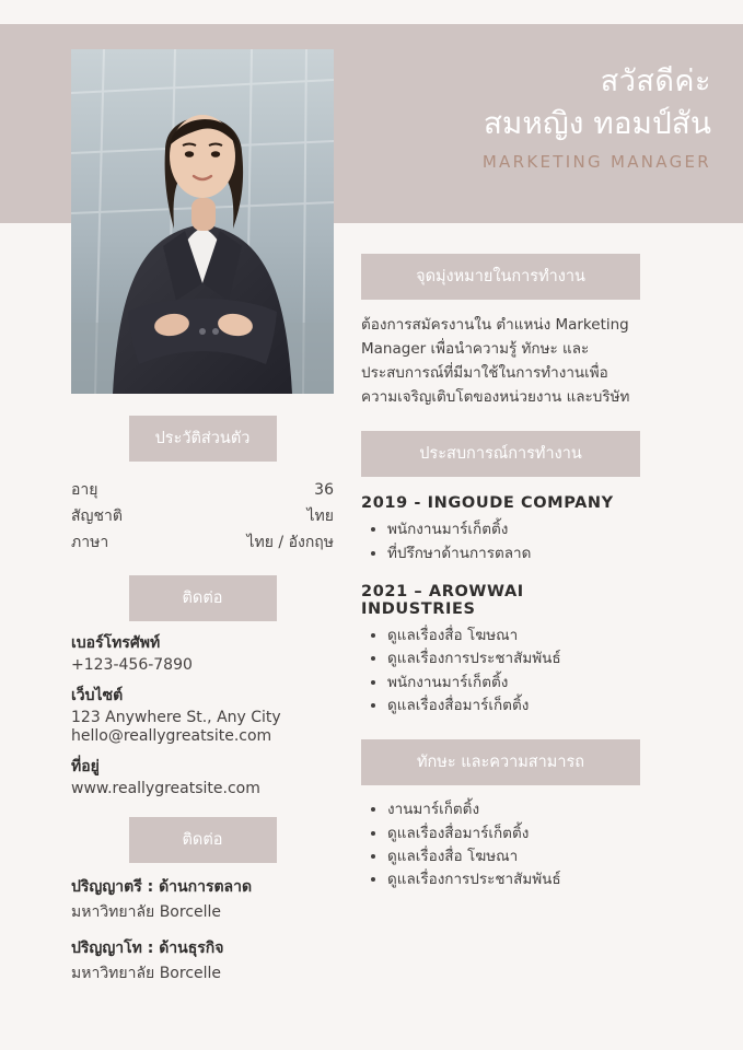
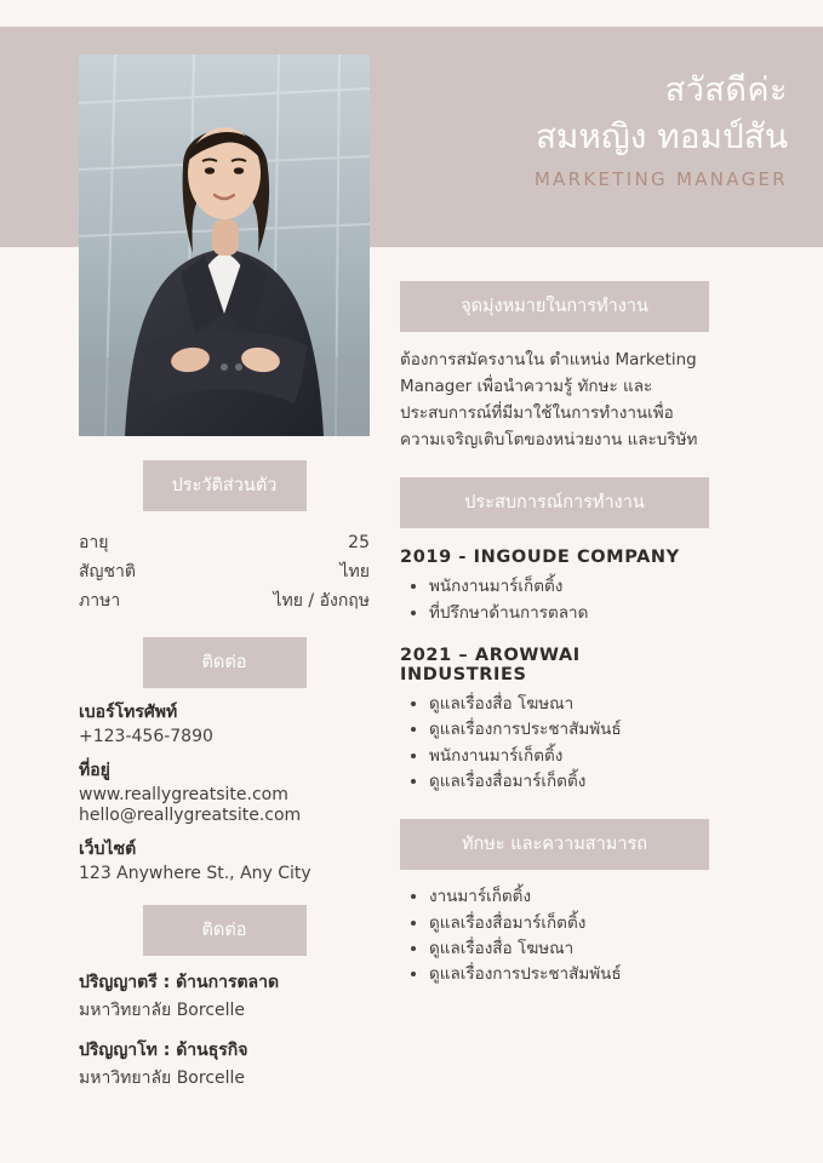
  สวัสดีค่ะ
  สมหญิง ทอมป์สัน
  MARKETING MANAGER
  ประวัติส่วนตัว
  อายุ
- 36
+ 25
  สัญชาติ
  ไทย
  ภาษา
  ไทย / อังกฤษ
  ติดต่อ
  เบอร์โทรศัพท์
  +123-456-7890
- เว็บไซต์
+ ที่อยู่
- 123 Anywhere St., Any City
+ www.reallygreatsite.com
  hello@reallygreatsite.com
- ที่อยู่
+ เว็บไซต์
- www.reallygreatsite.com
+ 123 Anywhere St., Any City
  ติดต่อ
  ปริญญาตรี : ด้านการตลาด
  มหาวิทยาลัย Borcelle
  ปริญญาโท : ด้านธุรกิจ
  มหาวิทยาลัย Borcelle
  จุดมุ่งหมายในการทำงาน
  ต้องการสมัครงานใน ตำแหน่ง Marketing Manager เพื่อนำความรู้ ทักษะ และประสบการณ์ที่มีมาใช้ในการทำงานเพื่อความเจริญเติบโตของหน่วยงาน และบริษัท
  ประสบการณ์การทำงาน
  2019 - INGOUDE COMPANY
  พนักงานมาร์เก็ตติ้ง
  ที่ปรึกษาด้านการตลาด
  2021 – AROWWAI INDUSTRIES
  ดูแลเรื่องสื่อ โฆษณา
  ดูแลเรื่องการประชาสัมพันธ์
  พนักงานมาร์เก็ตติ้ง
  ดูแลเรื่องสื่อมาร์เก็ตติ้ง
  ทักษะ และความสามารถ
  งานมาร์เก็ตติ้ง
  ดูแลเรื่องสื่อมาร์เก็ตติ้ง
  ดูแลเรื่องสื่อ โฆษณา
  ดูแลเรื่องการประชาสัมพันธ์
